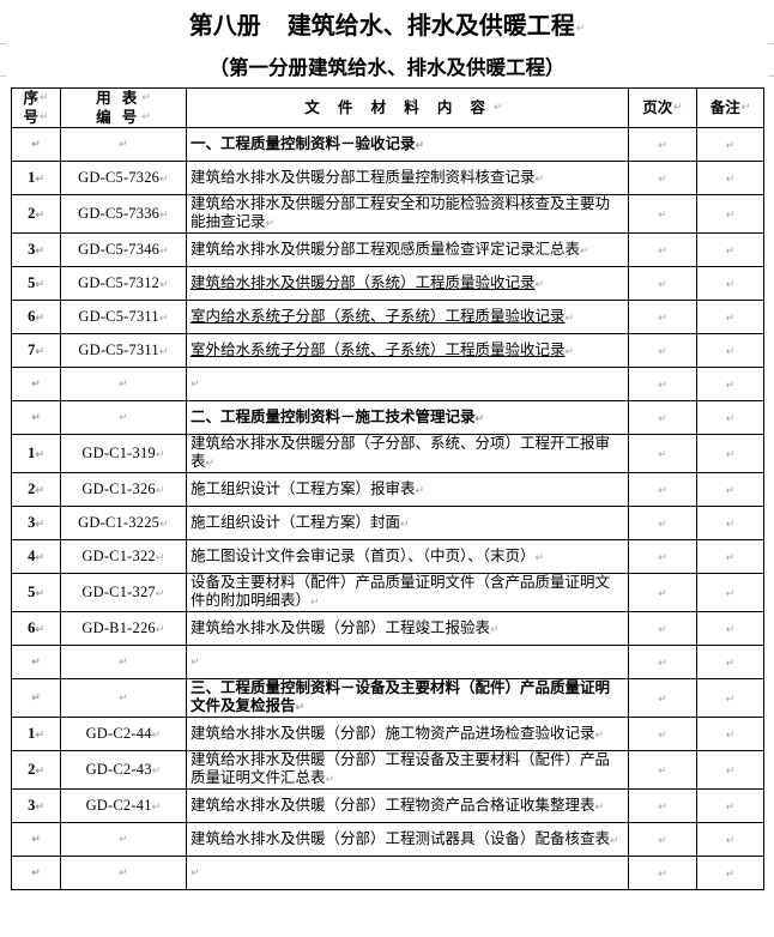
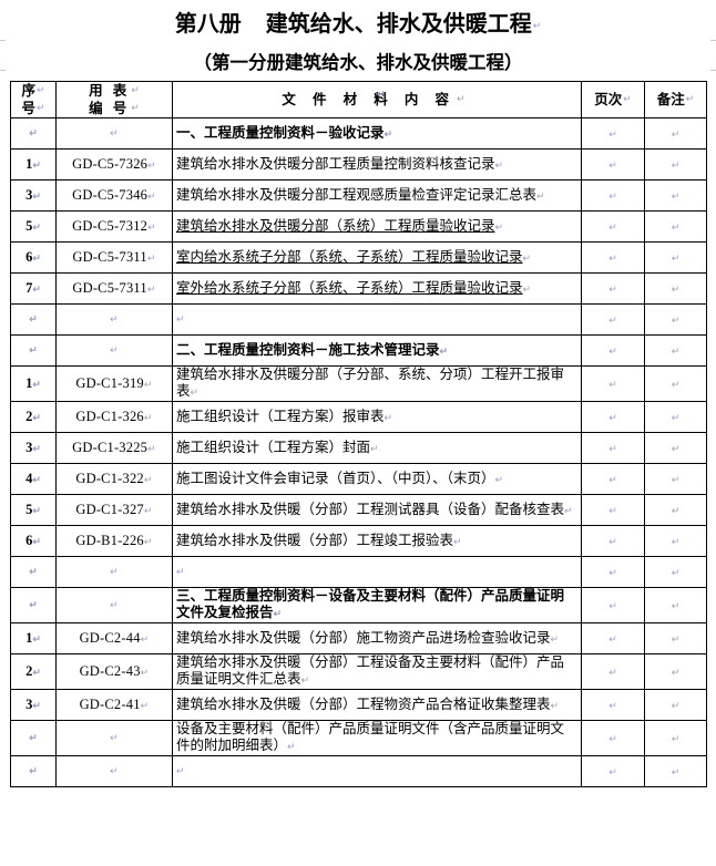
  第八册 建筑给水、排水及供暖工程↵
  （第一分册建筑给水、排水及供暖工程）
  序↵ 号↵	用 表↵ 编 号↵	↵ 文 件 材 料 内 容↵	页次↵	备注↵
  ↵	↵	一、工程质量控制资料－验收记录↵	↵	↵
  1↵	GD-C5-7326↵	建筑给水排水及供暖分部工程质量控制资料核查记录↵	↵	↵
- 2↵	GD-C5-7336↵	建筑给水排水及供暖分部工程安全和功能检验资料核查及主要功能抽查记录↵	↵	↵
  3↵	GD-C5-7346↵	建筑给水排水及供暖分部工程观感质量检查评定记录汇总表↵	↵	↵
  5↵	GD-C5-7312↵	建筑给水排水及供暖分部（系统）工程质量验收记录↵	↵	↵
  6↵	GD-C5-7311↵	室内给水系统子分部（系统、子系统）工程质量验收记录↵	↵	↵
  7↵	GD-C5-7311↵	室外给水系统子分部（系统、子系统）工程质量验收记录↵	↵	↵
  ↵	↵	↵	↵	↵
  ↵	↵	二、工程质量控制资料－施工技术管理记录↵	↵	↵
  1↵	GD-C1-319↵	建筑给水排水及供暖分部（子分部、系统、分项）工程开工报审表↵	↵	↵
  2↵	GD-C1-326↵	施工组织设计（工程方案）报审表↵	↵	↵
  3↵	GD-C1-3225↵	施工组织设计（工程方案）封面↵	↵	↵
  4↵	GD-C1-322↵	施工图设计文件会审记录（首页）、（中页）、（末页）↵	↵	↵
- 5↵	GD-C1-327↵	设备及主要材料（配件）产品质量证明文件（含产品质量证明文件的附加明细表）↵	↵	↵
+ 5↵	GD-C1-327↵	建筑给水排水及供暖（分部）工程测试器具（设备）配备核查表↵	↵	↵
  6↵	GD-B1-226↵	建筑给水排水及供暖（分部）工程竣工报验表↵	↵	↵
  ↵	↵	↵	↵	↵
  ↵	↵	三、工程质量控制资料－设备及主要材料（配件）产品质量证明文件及复检报告↵	↵	↵
  1↵	GD-C2-44↵	建筑给水排水及供暖（分部）施工物资产品进场检查验收记录↵	↵	↵
  2↵	GD-C2-43↵	建筑给水排水及供暖（分部）工程设备及主要材料（配件）产品质量证明文件汇总表↵	↵	↵
  3↵	GD-C2-41↵	建筑给水排水及供暖（分部）工程物资产品合格证收集整理表↵	↵	↵
- ↵	↵	建筑给水排水及供暖（分部）工程测试器具（设备）配备核查表↵	↵	↵
+ ↵	↵	设备及主要材料（配件）产品质量证明文件（含产品质量证明文件的附加明细表）↵	↵	↵
  ↵	↵	↵	↵	↵
